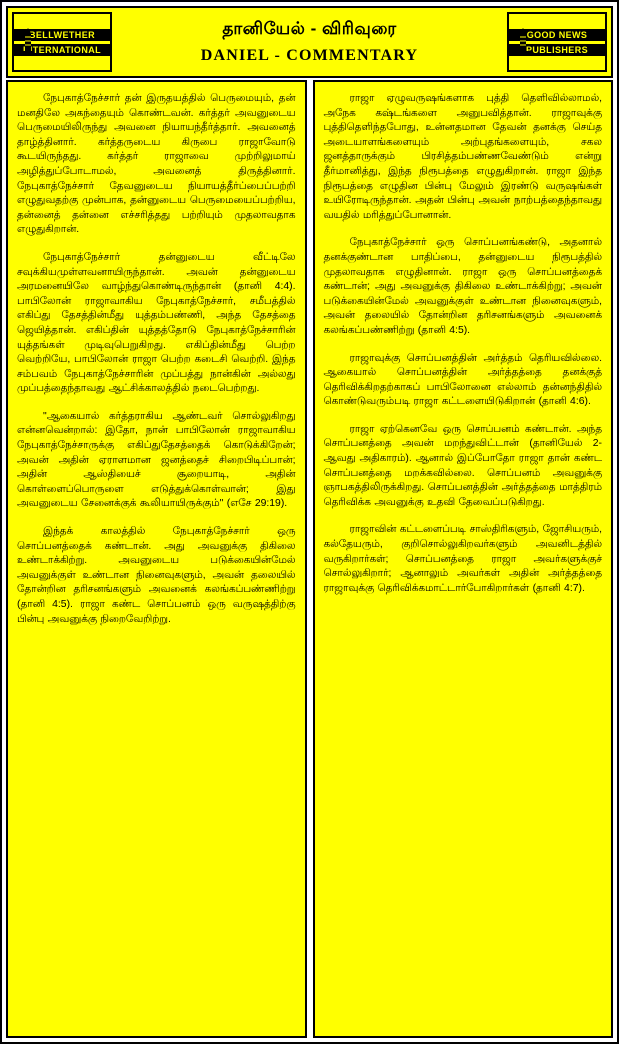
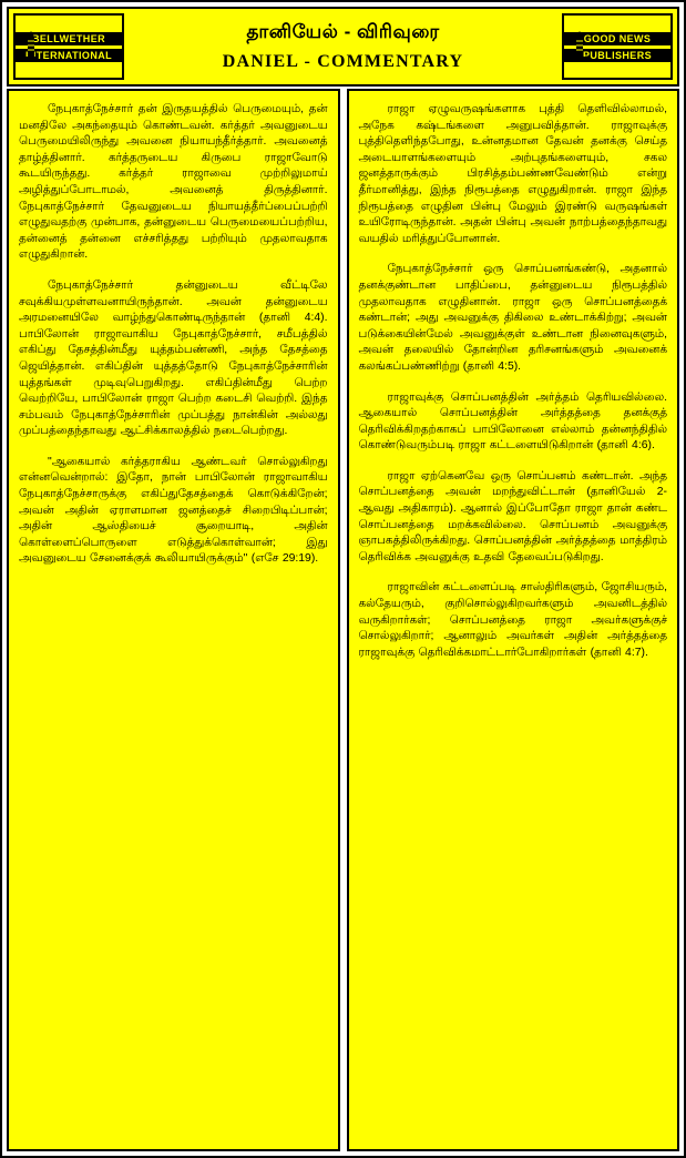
  BELLWETHER
  ITERNATIONAL
  தானியேல் - விரிவுரை
  DANIEL - COMMENTARY
  GOOD NEWS
  PUBLISHERS
  நேபுகாத்நேச்சார் தன் இருதயத்தில் பெருமையும், தன் மனதிலே அகந்தையும் கொண்டவன். கர்த்தர் அவனுடைய பெருமையிலிருந்து அவனை நியாயந்தீர்த்தார். அவனைத் தாழ்த்தினார். கர்த்தருடைய கிருபை ராஜாவோடு கூடயிருந்தது. கர்த்தர் ராஜாவை முற்றிலுமாய் அழித்துப்போடாமல், அவனைத் திருத்தினார். நேபுகாத்நேச்சார் தேவனுடைய நியாயத்தீர்ப்பைப்பற்றி எழுதுவதற்கு முன்பாக, தன்னுடைய பெருமையைப்பற்றிய, தன்னைத் தன்னை எச்சரித்தது பற்றியும் முதலாவதாக எழுதுகிறான்.
  நேபுகாத்நேச்சார் தன்னுடைய வீட்டிலே சவுக்கியமுள்ளவனாயிருந்தான். அவன் தன்னுடைய அரமனையிலே வாழ்ந்துகொண்டிருந்தான் (தானி 4:4). பாபிலோன் ராஜாவாகிய நேபுகாத்நேச்சார், சமீபத்தில் எகிப்து தேசத்தின்மீது யுத்தம்பண்ணி, அந்த தேசத்தை ஜெயித்தான். எகிப்தின் யுத்தத்தோடு நேபுகாத்நேச்சாரின் யுத்தங்கள் முடிவுபெறுகிறது. எகிப்தின்மீது பெற்ற வெற்றியே, பாபிலோன் ராஜா பெற்ற கடைசி வெற்றி. இந்த சம்பவம் நேபுகாத்நேச்சாரின் முப்பத்து நான்கின் அல்லது முப்பத்தைந்தாவது ஆட்சிக்காலத்தில் நடைபெற்றது.
  "ஆகையால் கர்த்தராகிய ஆண்டவர் சொல்லுகிறது என்னவென்றால்: இதோ, நான் பாபிலோன் ராஜாவாகிய நேபுகாத்நேச்சாருக்கு எகிப்துதேசத்தைக் கொடுக்கிறேன்; அவன் அதின் ஏராளமான ஜனத்தைச் சிறைபிடிப்பான்; அதின் ஆஸ்தியைச் சூறையாடி, அதின் கொள்ளைப்பொருளை எடுத்துக்கொள்வான்; இது அவனுடைய சேனைக்குக் கூலியாயிருக்கும்" (எசே 29:19).
- இந்தக் காலத்தில் நேபுகாத்நேச்சார் ஒரு சொப்பனத்தைக் கண்டான். அது அவனுக்கு திகிலை உண்டாக்கிற்று. அவனுடைய படுக்கையின்மேல் அவனுக்குள் உண்டான நினைவுகளும், அவன் தலையில் தோன்றின தரிசனங்களும் அவனைக் கலங்கப்பண்ணிற்று (தானி 4:5). ராஜா கண்ட சொப்பனம் ஒரு வருஷத்திற்கு பின்பு அவனுக்கு நிறைவேறிற்று.
  ராஜா ஏழுவருஷங்களாக புத்தி தெளிவில்லாமல், அநேக கஷ்டங்களை அனுபவித்தான். ராஜாவுக்கு புத்திதெளிந்தபோது, உன்னதமான தேவன் தனக்கு செய்த அடையாளங்களையும் அற்புதங்களையும், சகல ஜனத்தாருக்கும் பிரசித்தம்பண்ணவேண்டும் என்று தீர்மானித்து, இந்த நிரூபத்தை எழுதுகிறான். ராஜா இந்த நிரூபத்தை எழுதின பின்பு மேலும் இரண்டு வருஷங்கள் உயிரோடிருந்தான். அதன் பின்பு அவன் நாற்பத்தைந்தாவது வயதில் மரித்துப்போனான்.
  நேபுகாத்நேச்சார் ஒரு சொப்பனங்கண்டு, அதனால் தனக்குண்டான பாதிப்பை, தன்னுடைய நிரூபத்தில் முதலாவதாக எழுதினான். ராஜா ஒரு சொப்பனத்தைக் கண்டான்; அது அவனுக்கு திகிலை உண்டாக்கிற்று; அவன் படுக்கையின்மேல் அவனுக்குள் உண்டான நினைவுகளும், அவன் தலையில் தோன்றின தரிசனங்களும் அவனைக் கலங்கப்பண்ணிற்று (தானி 4:5).
  ராஜாவுக்கு சொப்பனத்தின் அர்த்தம் தெரியவில்லை. ஆகையால் சொப்பனத்தின் அர்த்தத்தை தனக்குத் தெரிவிக்கிறதற்காகப் பாபிலோனை எல்லாம் தன்னந்திதில் கொண்டுவரும்படி ராஜா கட்டளையிடுகிறான் (தானி 4:6).
  ராஜா ஏற்கெனவே ஒரு சொப்பனம் கண்டான். அந்த சொப்பனத்தை அவன் மறந்துவிட்டான் (தானியேல் 2-ஆவது அதிகாரம்). ஆனால் இப்போதோ ராஜா தான் கண்ட சொப்பனத்தை மறக்கவில்லை. சொப்பனம் அவனுக்கு ஞாபகத்திலிருக்கிறது. சொப்பனத்தின் அர்த்தத்தை மாத்திரம் தெரிவிக்க அவனுக்கு உதவி தேவைப்படுகிறது.
  ராஜாவின் கட்டளைப்படி சாஸ்திரிகளும், ஜோசியரும், கல்தேயரும், குறிசொல்லுகிறவர்களும் அவனிடத்தில் வருகிறார்கள்; சொப்பனத்தை ராஜா அவர்களுக்குச் சொல்லுகிறார்; ஆனாலும் அவர்கள் அதின் அர்த்தத்தை ராஜாவுக்கு தெரிவிக்கமாட்டார்போகிறார்கள் (தானி 4:7).
